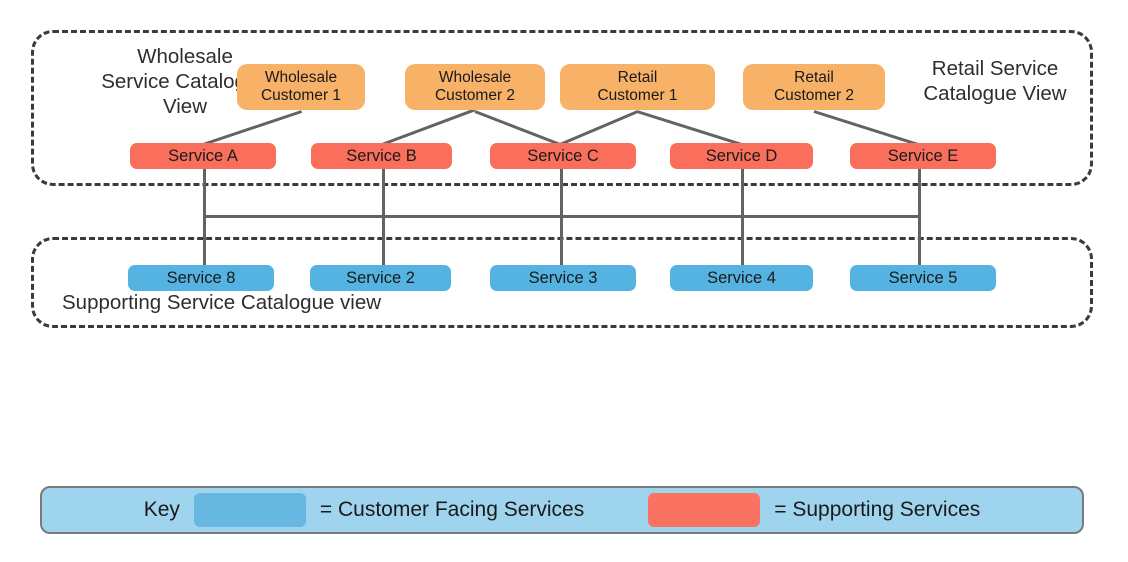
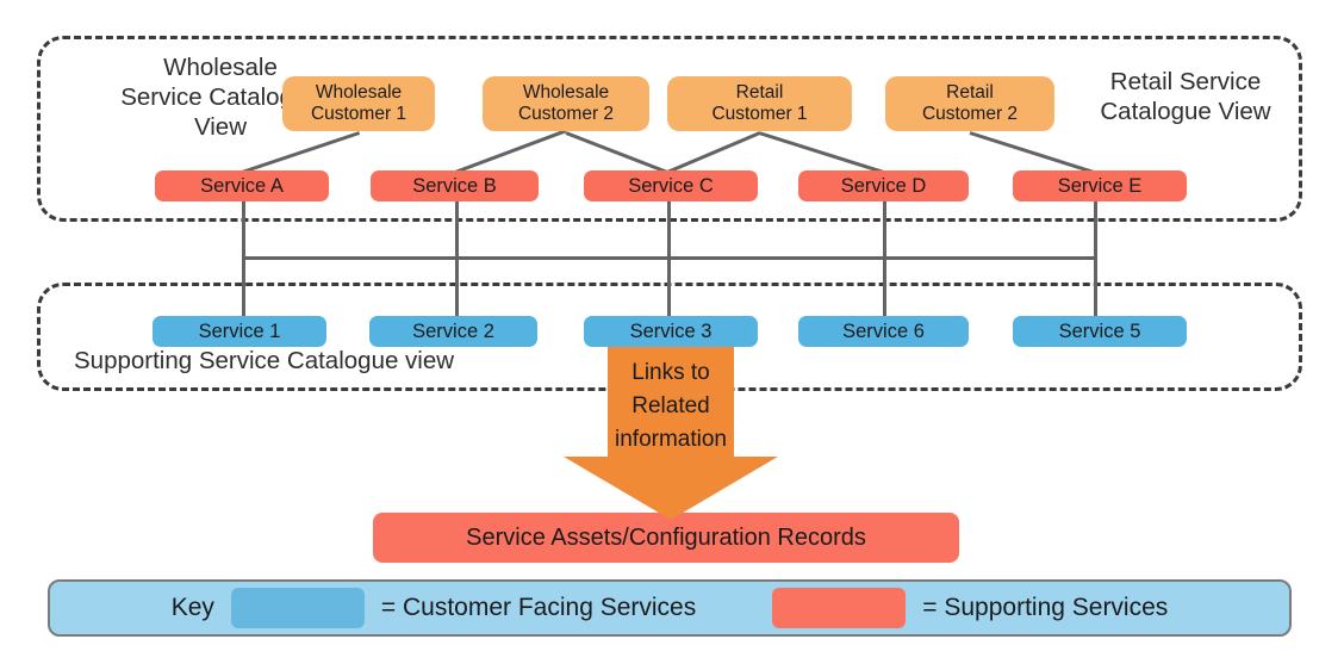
  Wholesale
  Service Catalo
  View
  Retail Service
  Catalogue View
  Supporting Service Catalogue view
  Wholesale
  Customer 1
  Wholesale
  Customer 2
  Retail
  Customer 1
  Retail
  Customer 2
  Service A
  Service B
  Service C
  Service D
  Service E
- Service 8
+ Service 1
  Service 2
  Service 3
- Service 4
+ Service 6
  Service 5
+ Links to
+ Related
+ information
+ Service Assets/Configuration Records
  Key
  = Customer Facing Services
  = Supporting Services
